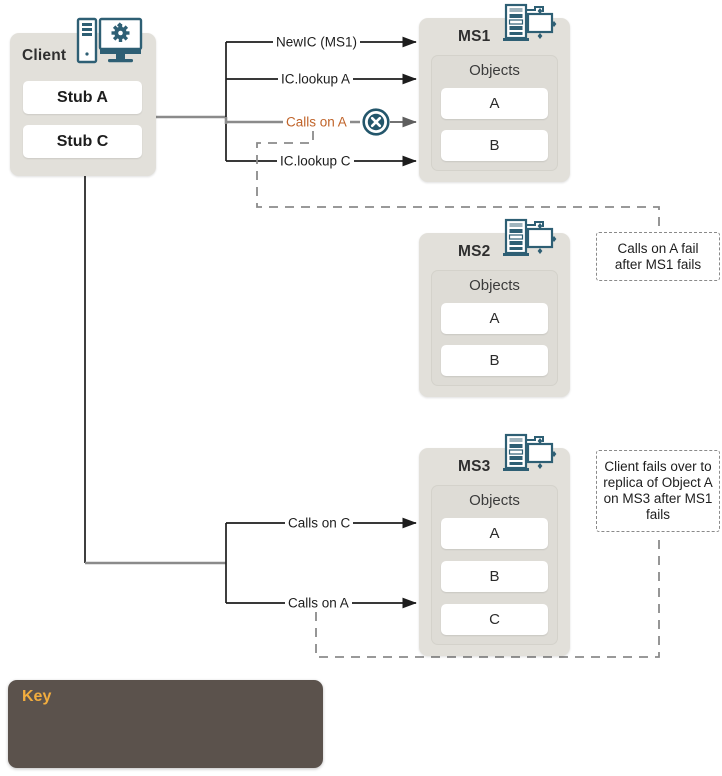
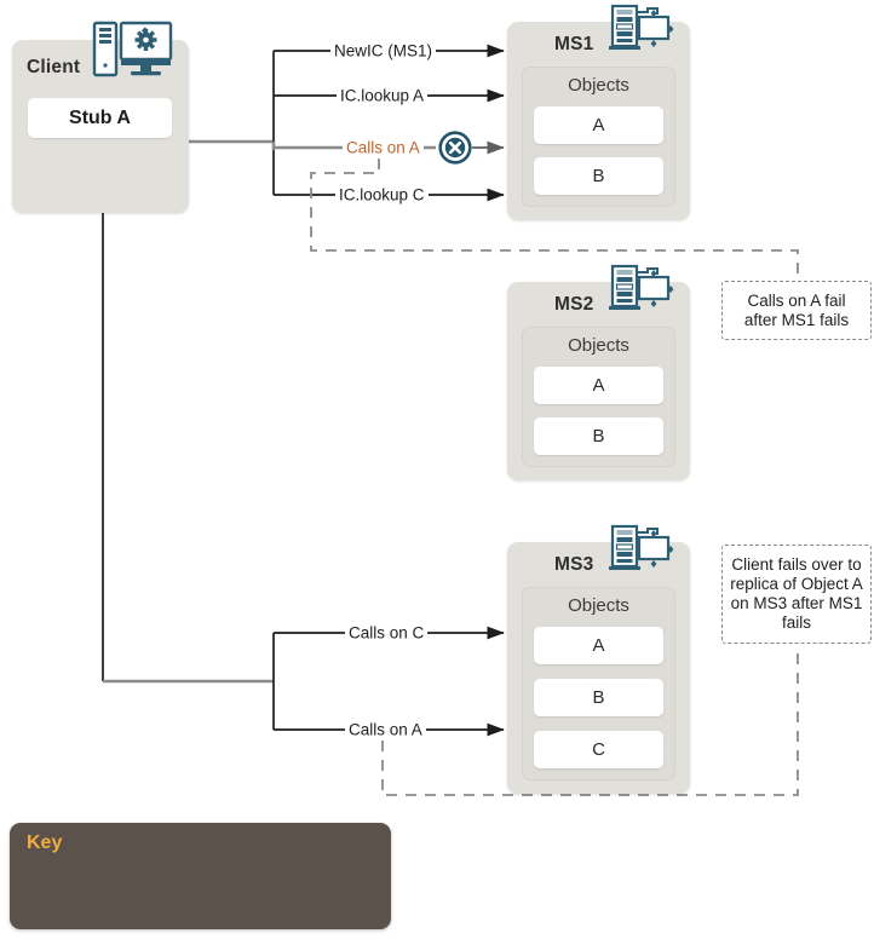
  Client
  Stub A
- Stub C
  MS1
  Objects
  A
  B
  MS2
  Objects
  A
  B
  MS3
  Objects
  A
  B
  C
  NewIC (MS1)
  IC.lookup A
  Calls on A
  IC.lookup C
  Calls on C
  Calls on A
  Calls on A fail after MS1 fails
  Client fails over to replica of Object A on MS3 after MS1 fails
  Key
